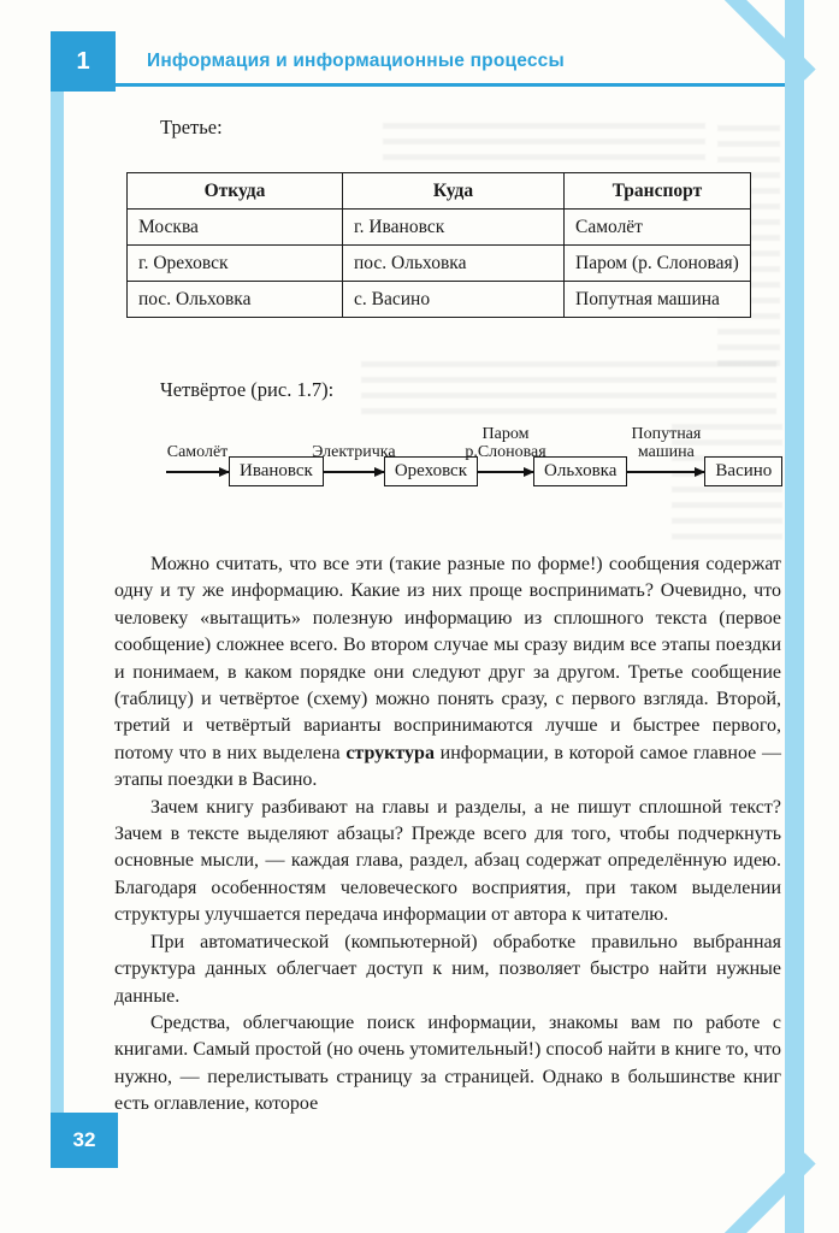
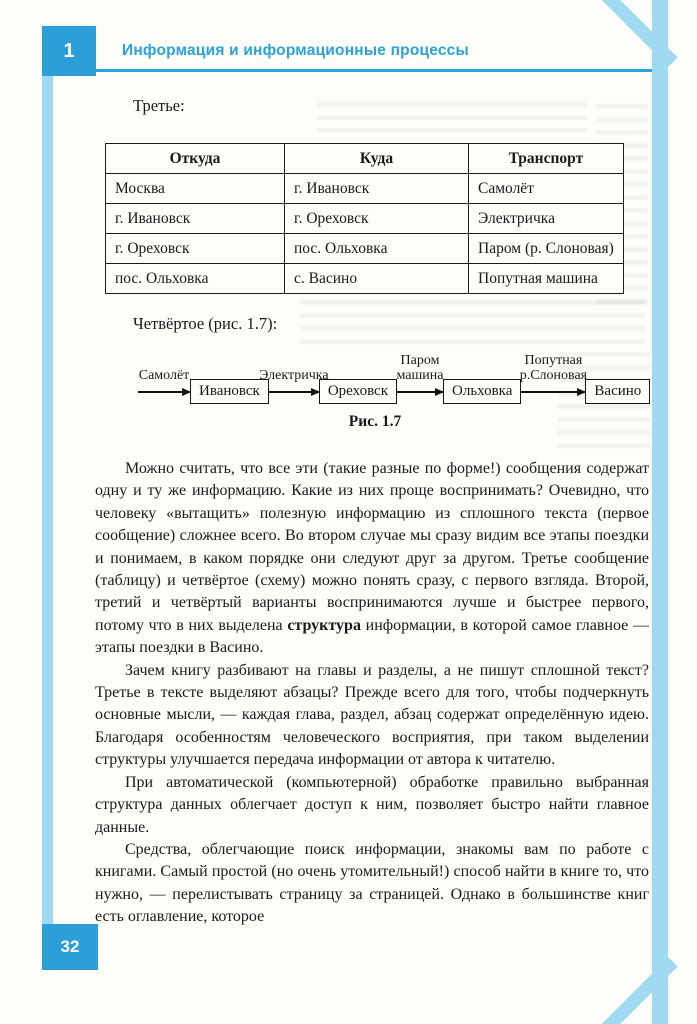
  1
  Информация и информационные процессы
  Третье:
  Откуда	Куда	Транспорт
  Москва	г. Ивановск	Самолёт
+ г. Ивановск	г. Ореховск	Электричка
  г. Ореховск	пос. Ольховка	Паром (р. Слоновая)
  пос. Ольховка	с. Васино	Попутная машина
  Четвёртое (рис. 1.7):
  Самолёт
  Ивановск
  Электричка
  Ореховск
  Паром
- р.Слоновая
+ машина
  Ольховка
  Попутная
- машина
+ р.Слоновая
  Васино
+ Рис. 1.7
  Можно считать, что все эти (такие разные по форме!) сообщения содержат одну и ту же информацию. Какие из них проще воспринимать? Очевидно, что человеку «вытащить» полезную информацию из сплошного текста (первое сообщение) сложнее всего. Во втором случае мы сразу видим все этапы поездки и понимаем, в каком порядке они следуют друг за другом. Третье сообщение (таблицу) и четвёртое (схему) можно понять сразу, с первого взгляда. Второй, третий и четвёртый варианты воспринимаются лучше и быстрее первого, потому что в них выделена структура информации, в которой самое главное — этапы поездки в Васино.
- Зачем книгу разбивают на главы и разделы, а не пишут сплошной текст? Зачем в тексте выделяют абзацы? Прежде всего для того, чтобы подчеркнуть основные мысли, — каждая глава, раздел, абзац содержат определённую идею. Благодаря особенностям человеческого восприятия, при таком выделении структуры улучшается передача информации от автора к читателю.
+ Зачем книгу разбивают на главы и разделы, а не пишут сплошной текст? Третье в тексте выделяют абзацы? Прежде всего для того, чтобы подчеркнуть основные мысли, — каждая глава, раздел, абзац содержат определённую идею. Благодаря особенностям человеческого восприятия, при таком выделении структуры улучшается передача информации от автора к читателю.
- При автоматической (компьютерной) обработке правильно выбранная структура данных облегчает доступ к ним, позволяет быстро найти нужные данные.
+ При автоматической (компьютерной) обработке правильно выбранная структура данных облегчает доступ к ним, позволяет быстро найти главное данные.
  Средства, облегчающие поиск информации, знакомы вам по работе с книгами. Самый простой (но очень утомительный!) способ найти в книге то, что нужно, — перелистывать страницу за страницей. Однако в большинстве книг есть оглавление, которое
  32
